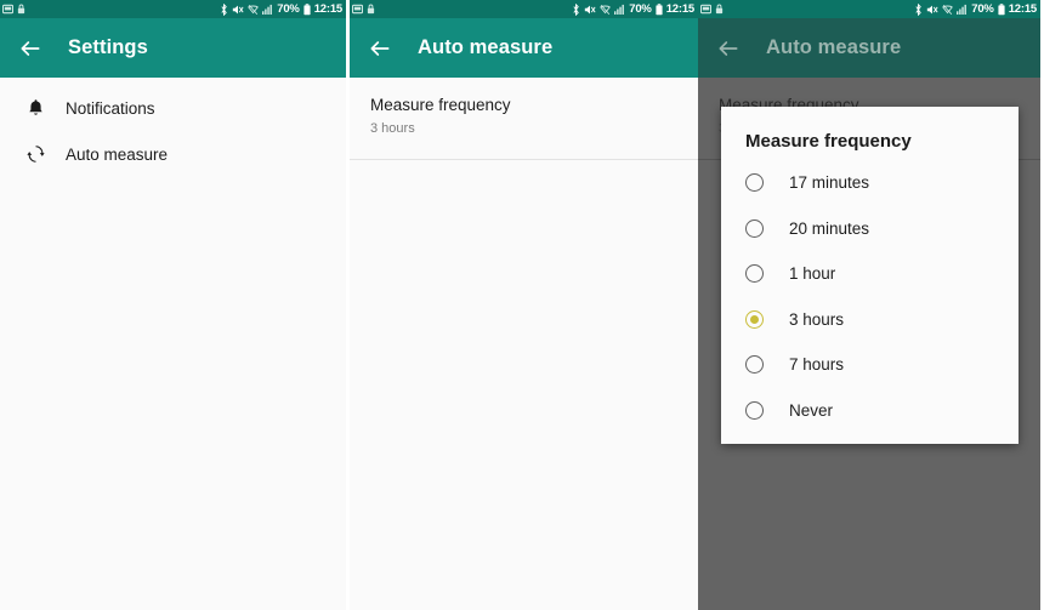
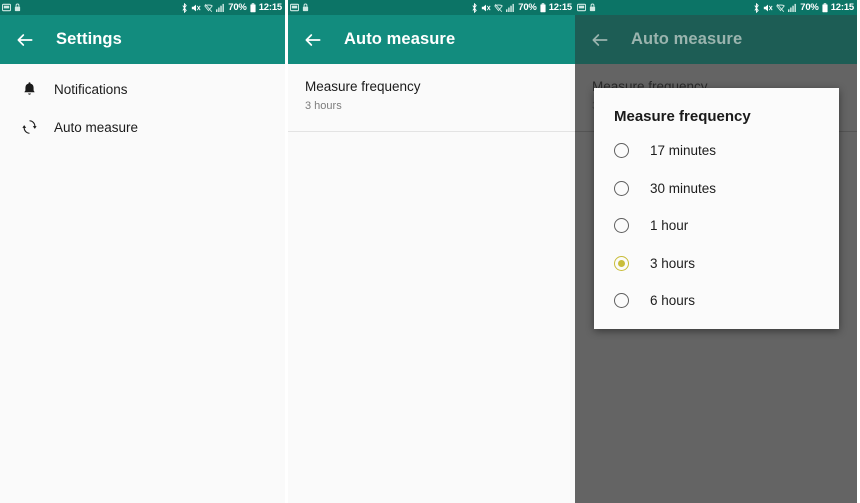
  70%
  12:15
  Settings
  Notifications
  Auto measure
  70%
  12:15
  Auto measure
  Measure frequency
  3 hours
  70%
  12:15
  Auto measure
  Measure frequency
  Measure frequency
  17 minutes
- 20 minutes
+ 30 minutes
  1 hour
  3 hours
- 7 hours
+ 6 hours
- Never
